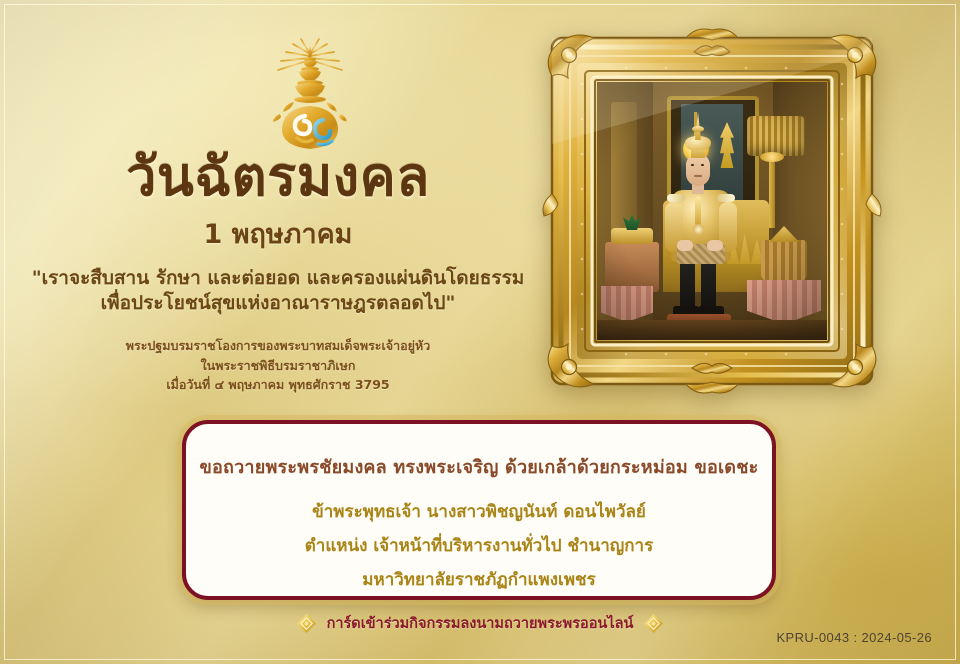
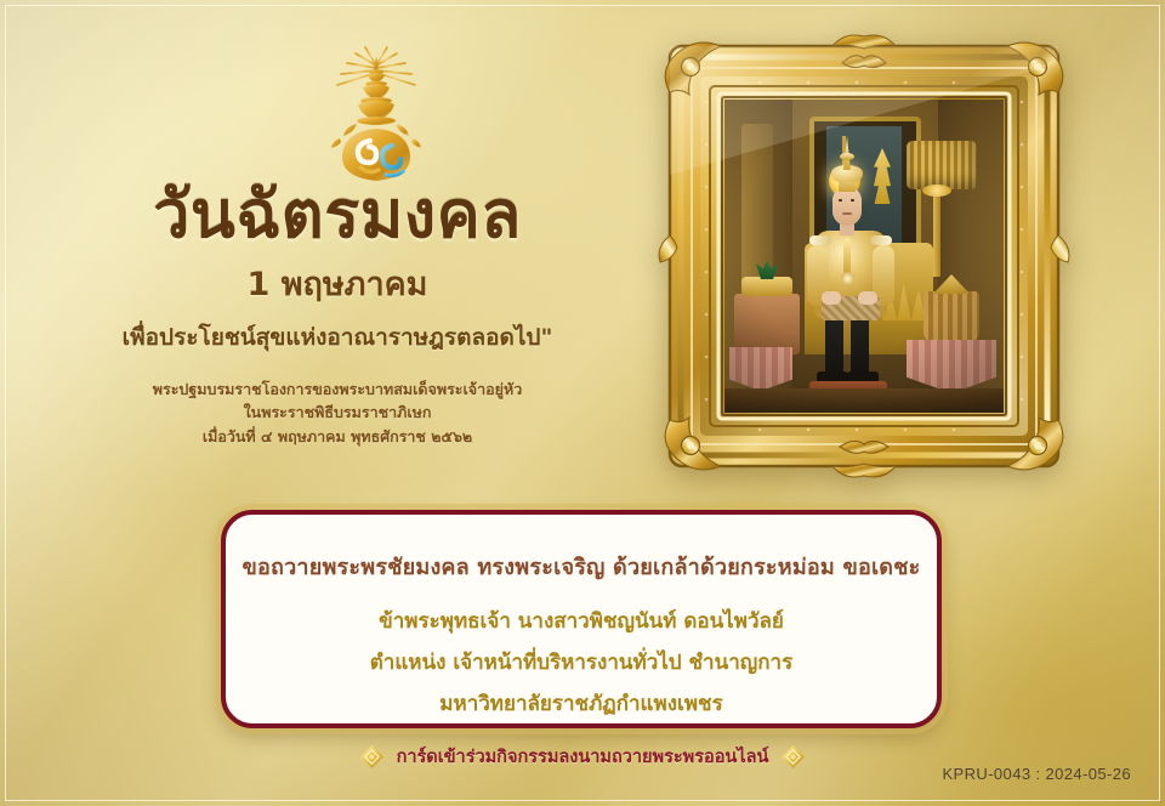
  วันฉัตรมงคล
  1 พฤษภาคม
- "เราจะสืบสาน รักษา และต่อยอด และครองแผ่นดินโดยธรรม
  เพื่อประโยชน์สุขแห่งอาณาราษฎรตลอดไป"
  พระปฐมบรมราชโองการของพระบาทสมเด็จพระเจ้าอยู่หัว
  ในพระราชพิธีบรมราชาภิเษก
- เมื่อวันที่ ๔ พฤษภาคม พุทธศักราช 3795
+ เมื่อวันที่ ๔ พฤษภาคม พุทธศักราช ๒๕๖๒
  ขอถวายพระพรชัยมงคล ทรงพระเจริญ ด้วยเกล้าด้วยกระหม่อม ขอเดชะ
  ข้าพระพุทธเจ้า นางสาวพิชญนันท์ ดอนไพวัลย์
  ตำแหน่ง เจ้าหน้าที่บริหารงานทั่วไป ชำนาญการ
  มหาวิทยาลัยราชภัฏกำแพงเพชร
  การ์ดเข้าร่วมกิจกรรมลงนามถวายพระพรออนไลน์
  KPRU-0043 : 2024-05-26
